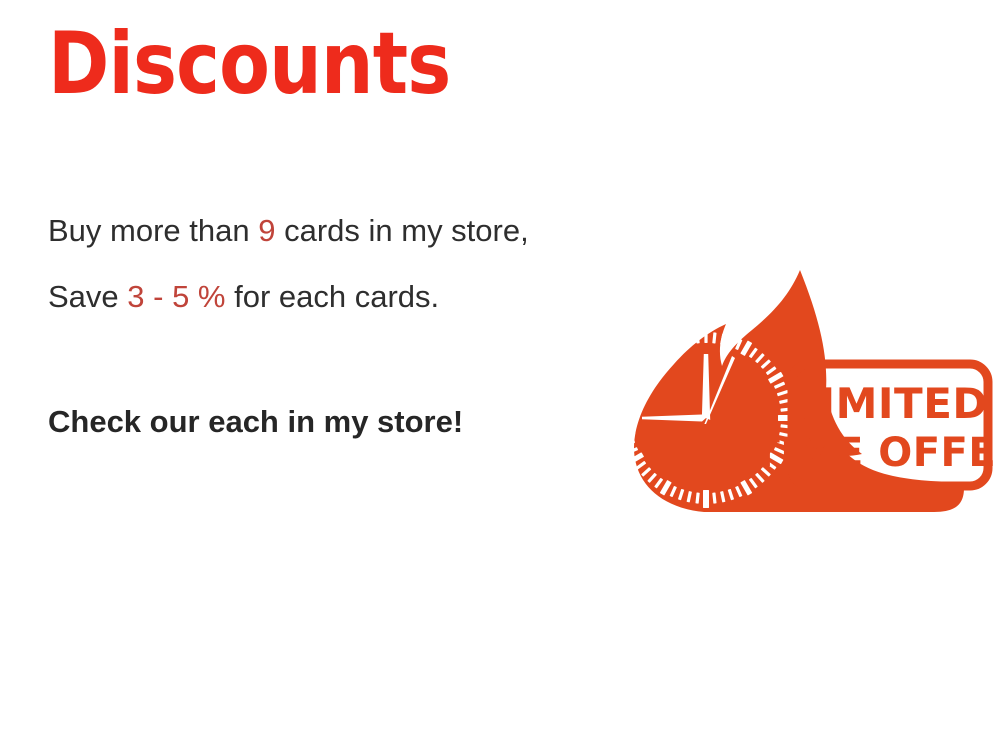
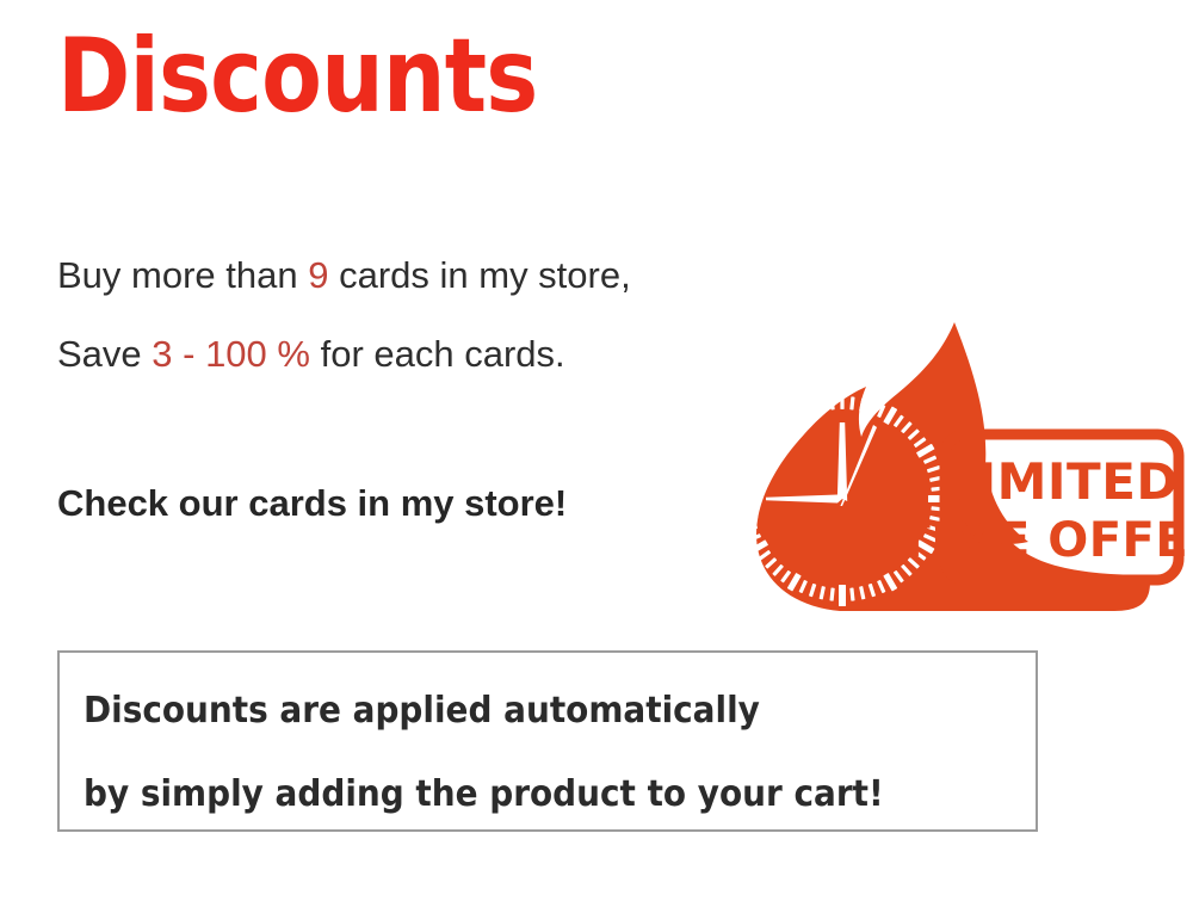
  Discounts
  Buy more than 9 cards in my store,
- Save 3 - 5 % for each cards.
+ Save 3 - 100 % for each cards.
- Check our each in my store!
+ Check our cards in my store!
  LIMITED
  TIME OFFE
+ Discounts are applied automatically
+ by simply adding the product to your cart!
